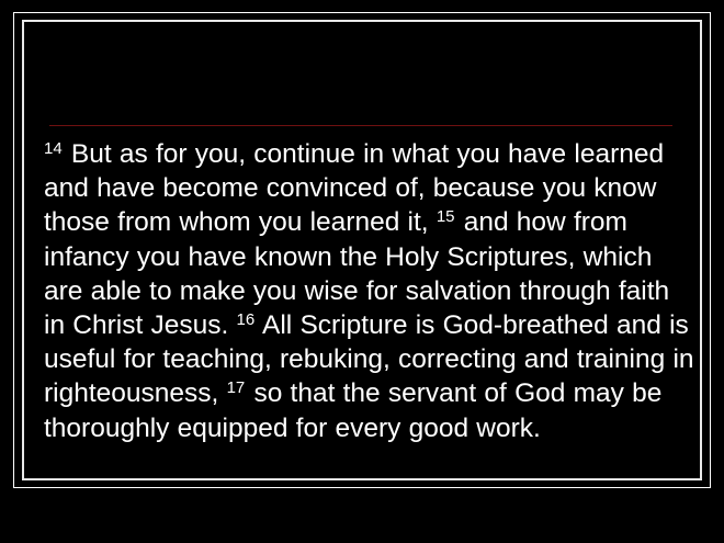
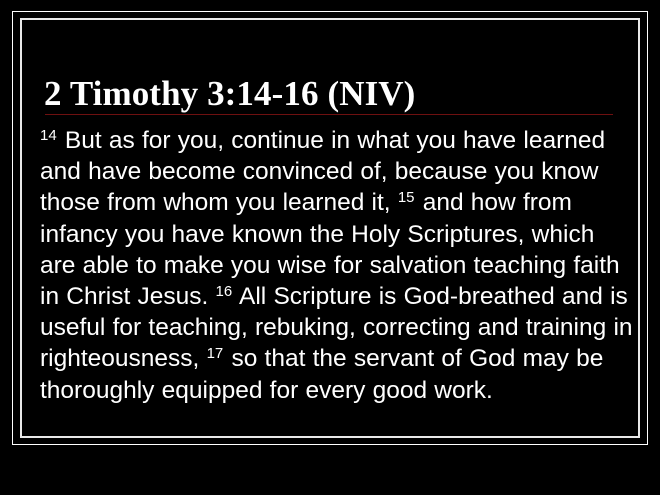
+ 2 Timothy 3:14-16 (NIV)
- 14 But as for you, continue in what you have learned and have become convinced of, because you know those from whom you learned it, 15 and how from infancy you have known the Holy Scriptures, which are able to make you wise for salvation through faith in Christ Jesus. 16 All Scripture is God-breathed and is useful for teaching, rebuking, correcting and training in righteousness, 17 so that the servant of God may be thoroughly equipped for every good work.
+ 14 But as for you, continue in what you have learned and have become convinced of, because you know those from whom you learned it, 15 and how from infancy you have known the Holy Scriptures, which are able to make you wise for salvation teaching faith in Christ Jesus. 16 All Scripture is God-breathed and is useful for teaching, rebuking, correcting and training in righteousness, 17 so that the servant of God may be thoroughly equipped for every good work.
